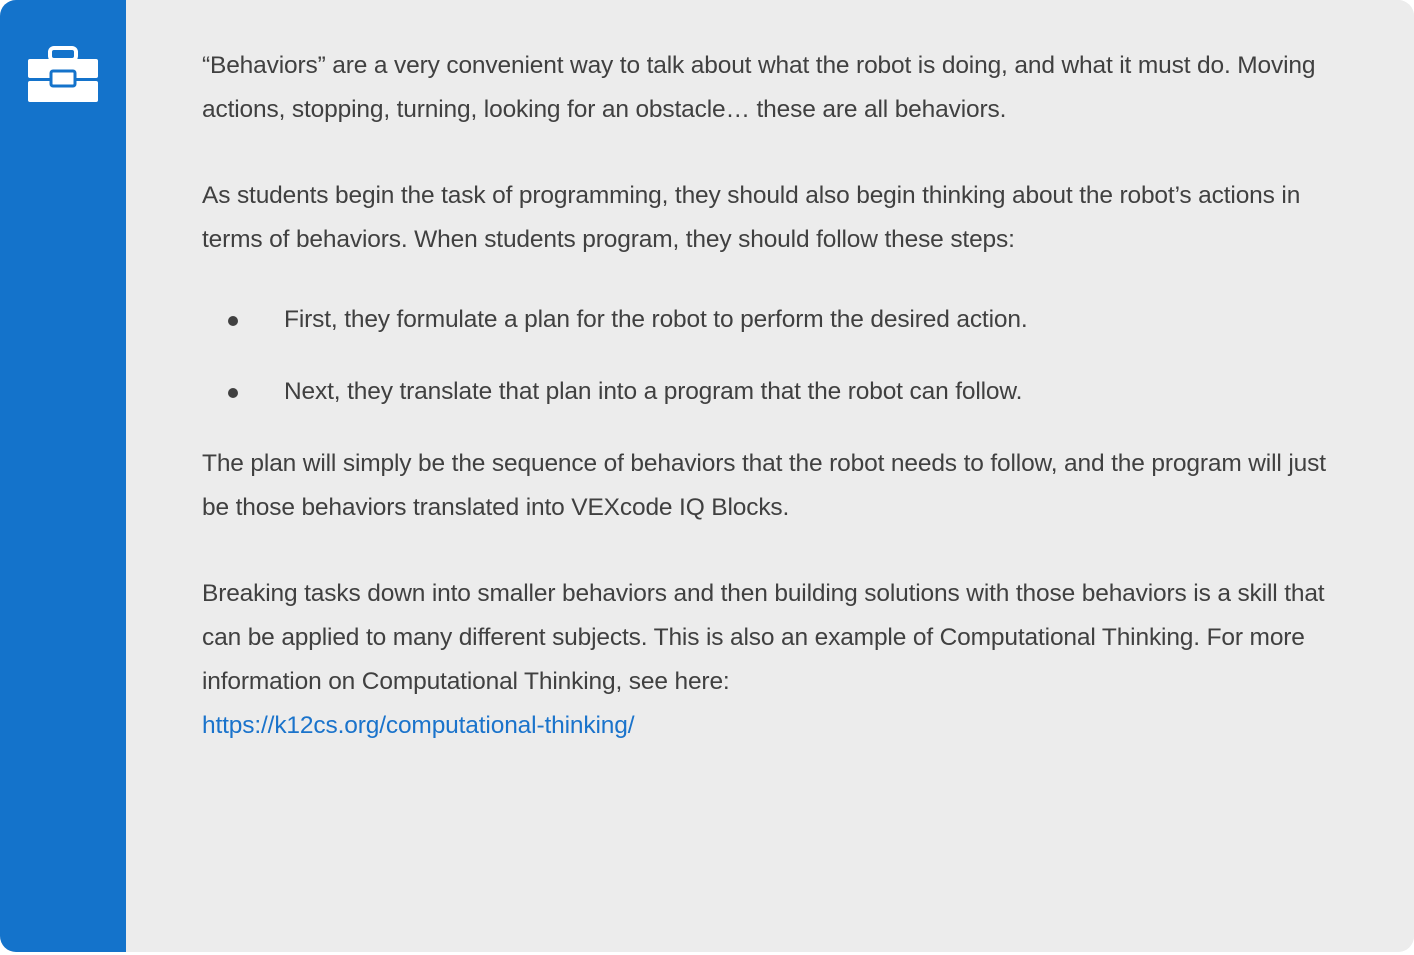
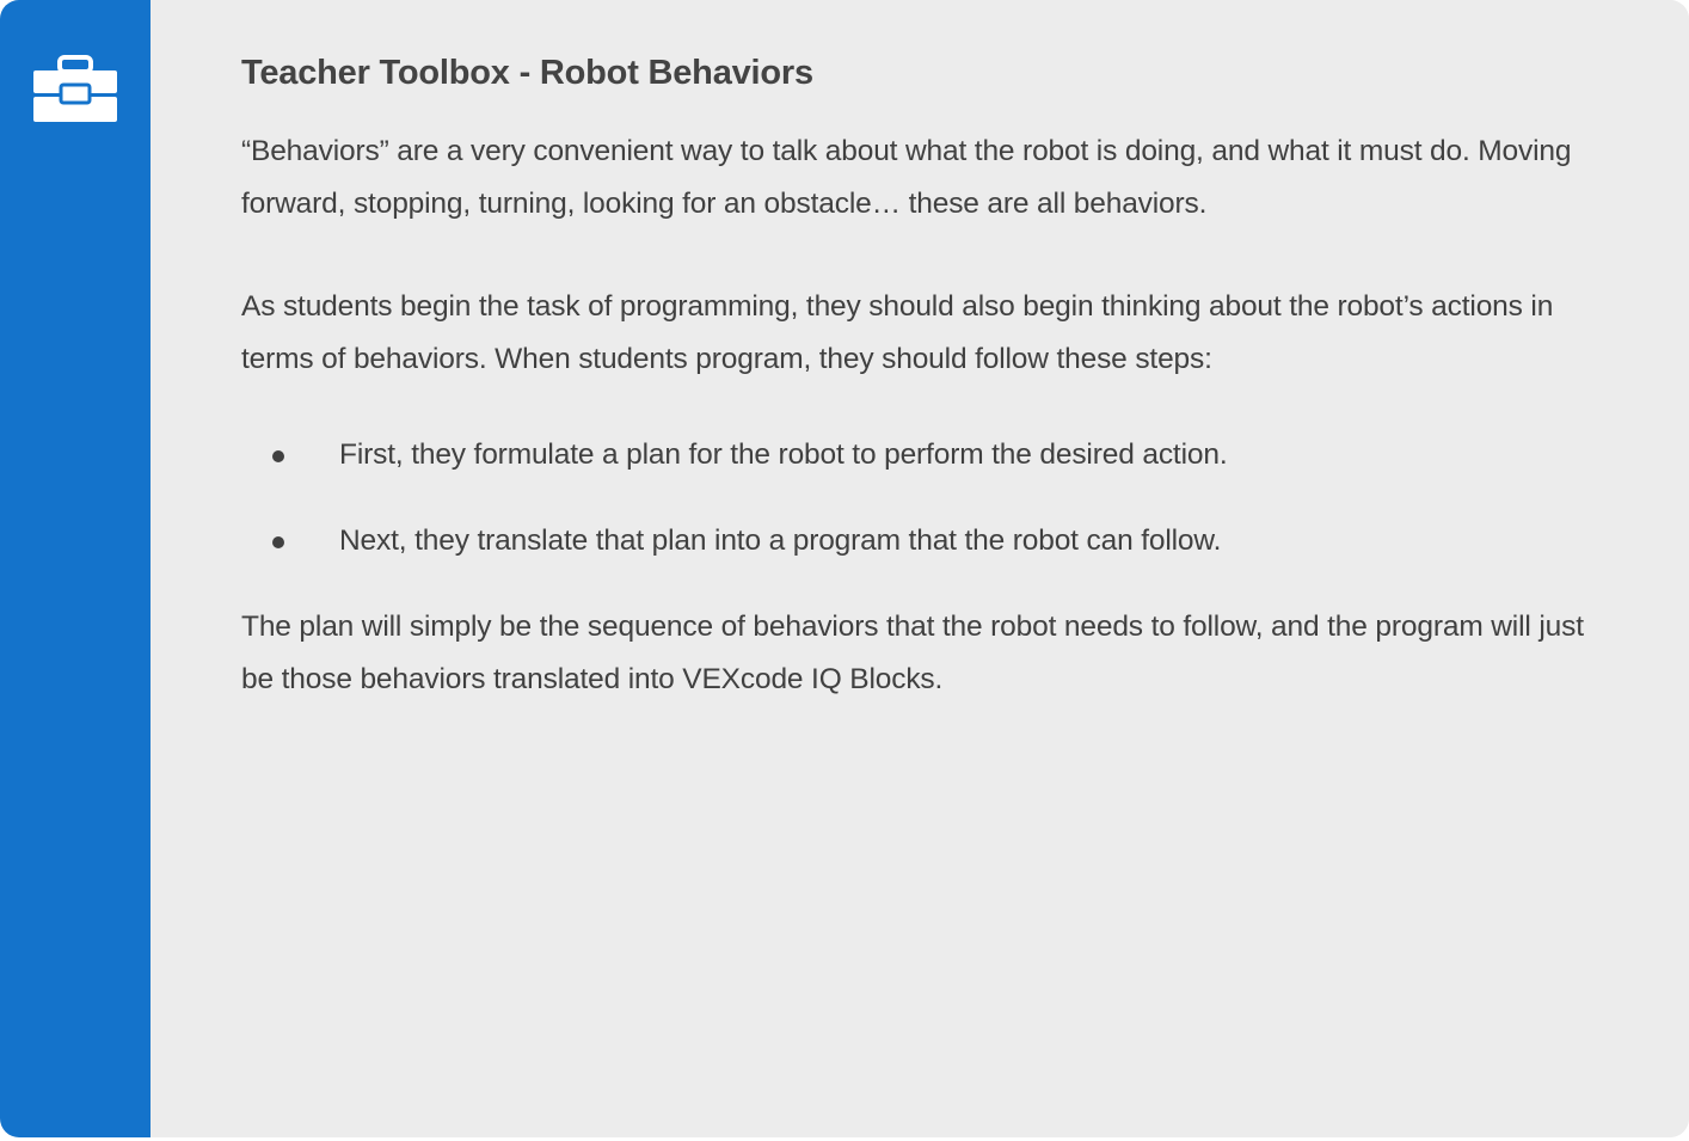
+ Teacher Toolbox - Robot Behaviors
- “Behaviors” are a very convenient way to talk about what the robot is doing, and what it must do. Moving actions, stopping, turning, looking for an obstacle… these are all behaviors.
+ “Behaviors” are a very convenient way to talk about what the robot is doing, and what it must do. Moving forward, stopping, turning, looking for an obstacle… these are all behaviors.
  As students begin the task of programming, they should also begin thinking about the robot’s actions in terms of behaviors. When students program, they should follow these steps:
  First, they formulate a plan for the robot to perform the desired action.
  Next, they translate that plan into a program that the robot can follow.
  The plan will simply be the sequence of behaviors that the robot needs to follow, and the program will just be those behaviors translated into VEXcode IQ Blocks.
- Breaking tasks down into smaller behaviors and then building solutions with those behaviors is a skill that can be applied to many different subjects. This is also an example of Computational Thinking. For more information on Computational Thinking, see here:
- https://k12cs.org/computational-thinking/
